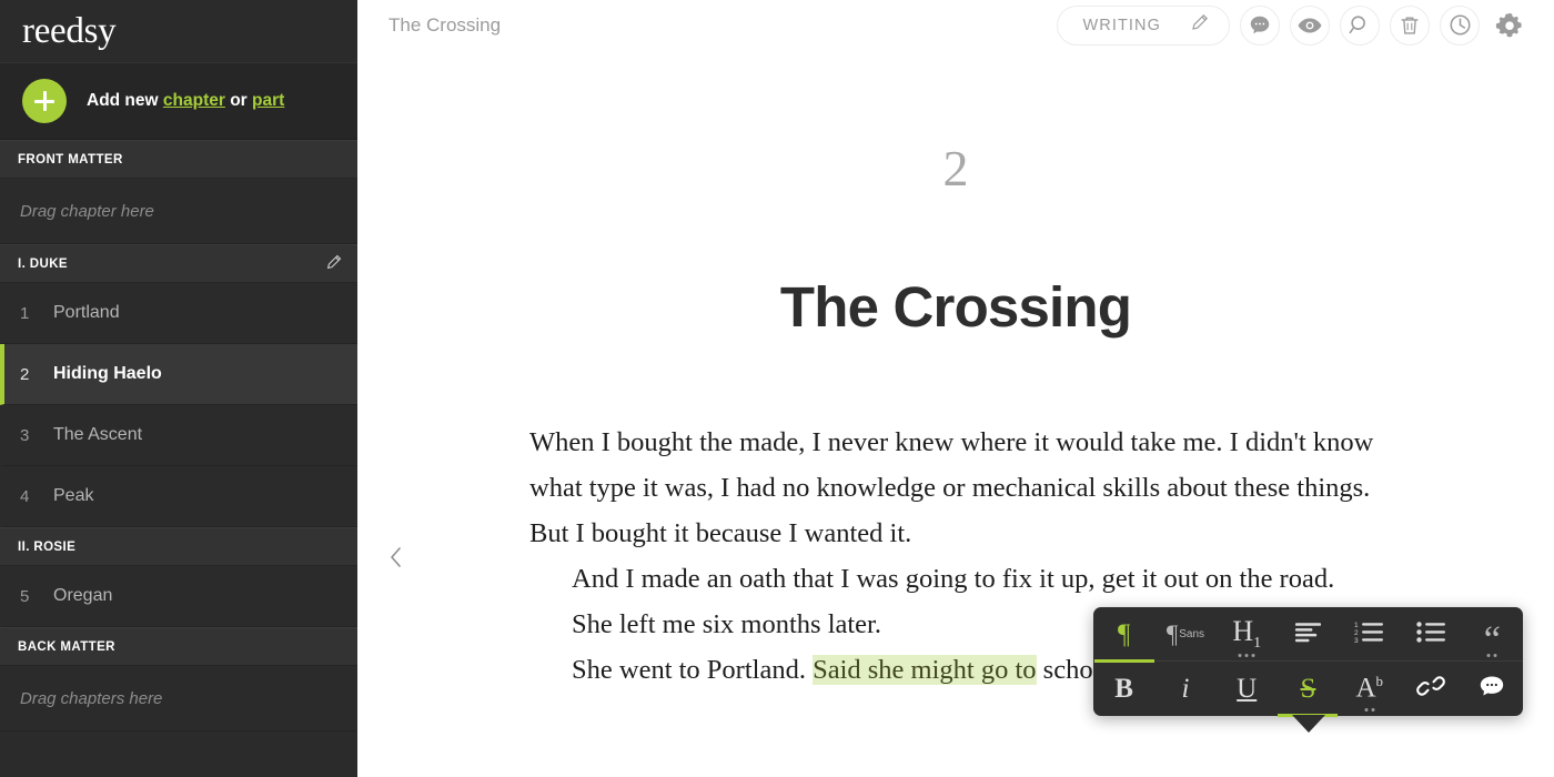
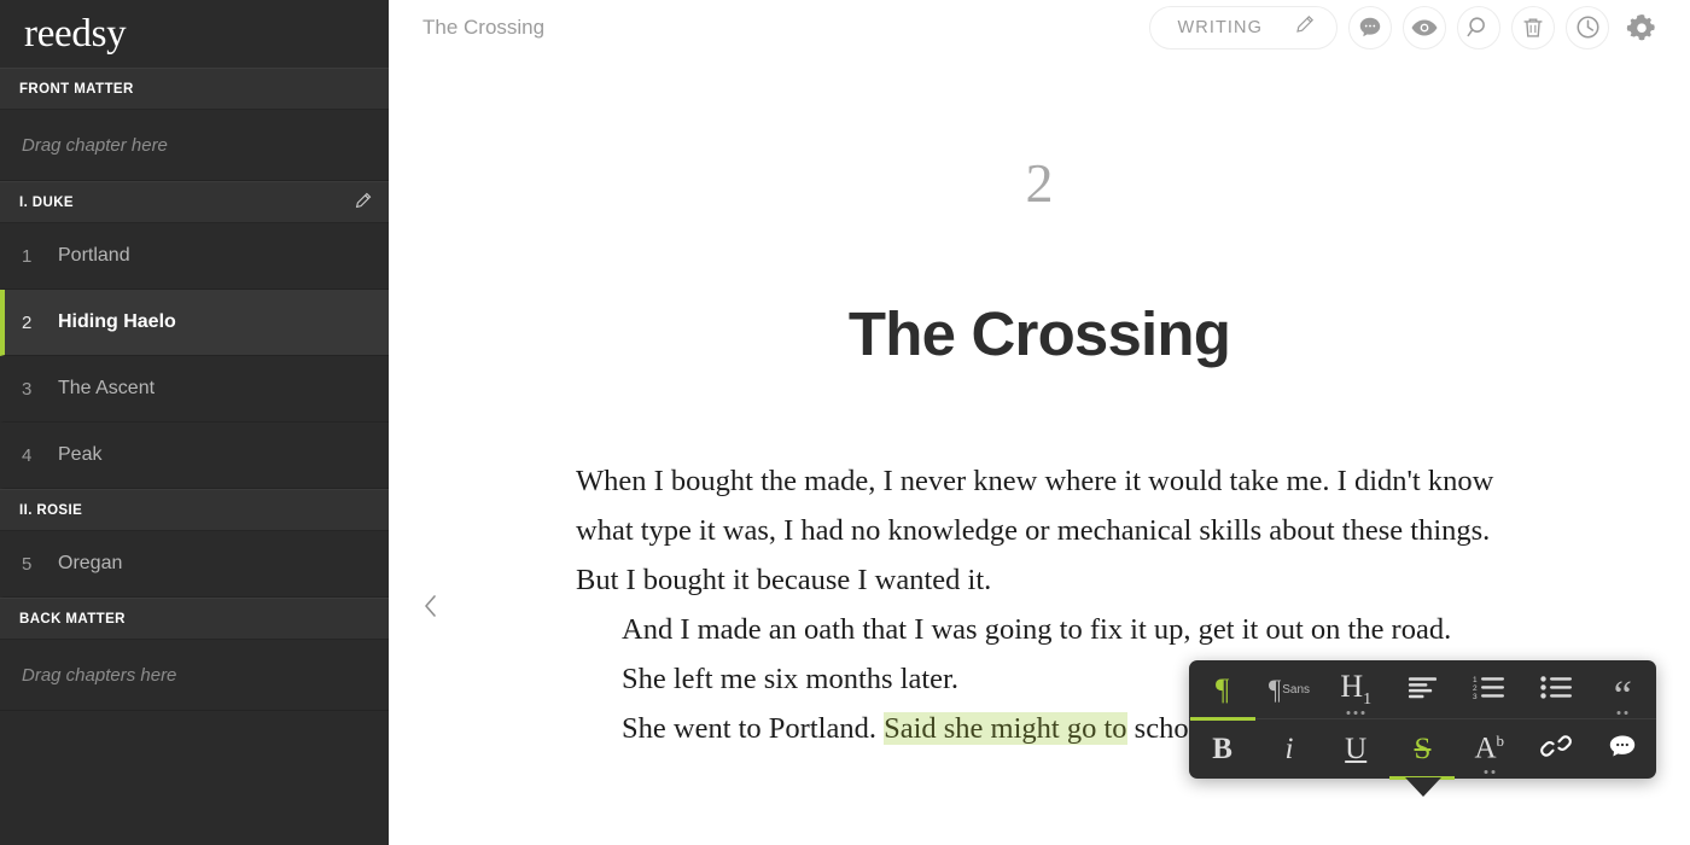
  reedsy
- Add new chapter or part
  FRONT MATTER
  Drag chapter here
  I. DUKE
  1
  Portland
  2
  Hiding Haelo
  3
  The Ascent
  4
  Peak
  II. ROSIE
  5
  Oregan
  BACK MATTER
  Drag chapters here
  The Crossing
  WRITING
  2
  The Crossing
  When I bought the made, I never knew where it would take me. I didn't know what type it was, I had no knowledge or mechanical skills about these things. But I bought it because I wanted it.
  And I made an oath that I was going to fix it up, get it out on the road.
  She left me six months later.
  She went to Portland. Said she might go to scho
  ¶
  ¶
  Sans
  H1
  “
  B
  i
  U
  S
  Ab
